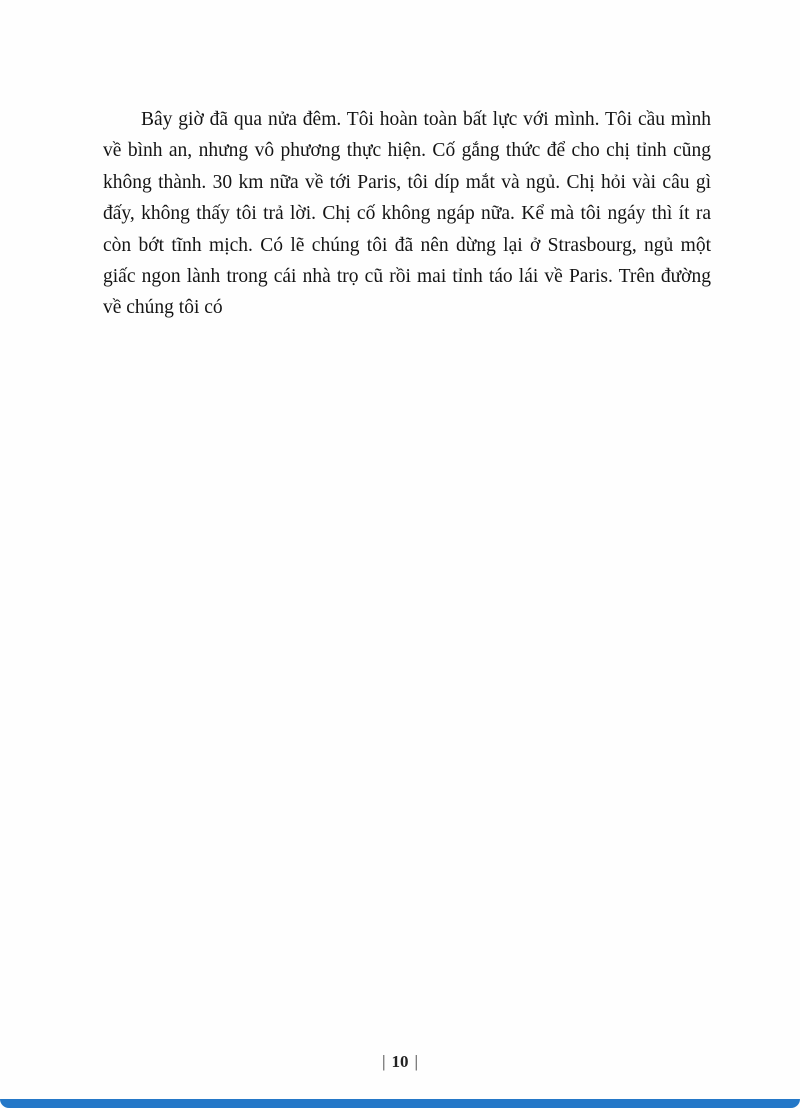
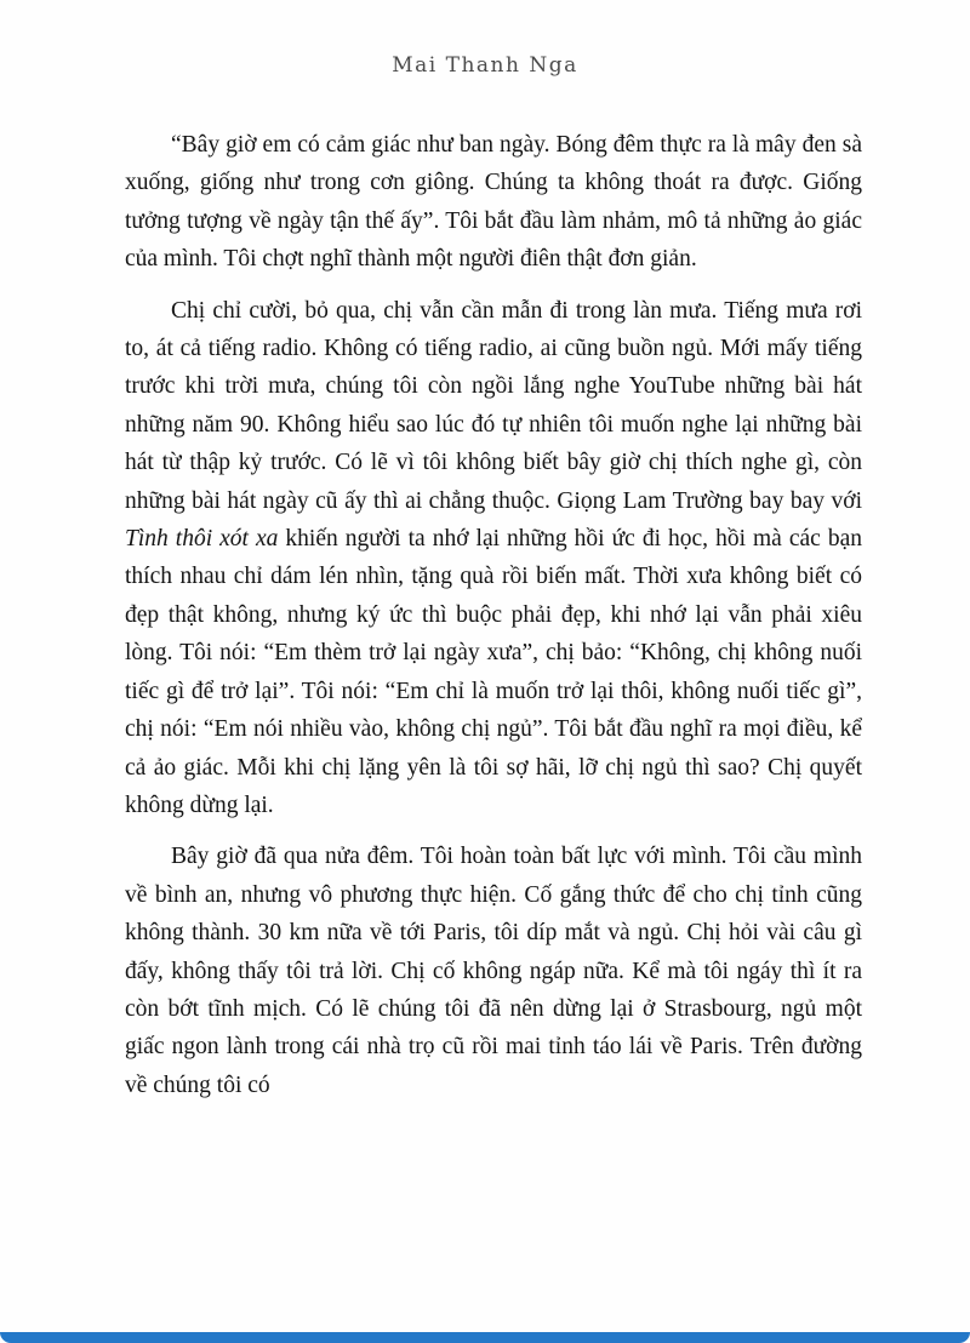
+ Mai Thanh Nga
+ “Bây giờ em có cảm giác như ban ngày. Bóng đêm thực ra là mây đen sà xuống, giống như trong cơn giông. Chúng ta không thoát ra được. Giống tưởng tượng về ngày tận thế ấy”. Tôi bắt đầu làm nhảm, mô tả những ảo giác của mình. Tôi chợt nghĩ thành một người điên thật đơn giản.
+ Chị chỉ cười, bỏ qua, chị vẫn cần mẫn đi trong làn mưa. Tiếng mưa rơi to, át cả tiếng radio. Không có tiếng radio, ai cũng buồn ngủ. Mới mấy tiếng trước khi trời mưa, chúng tôi còn ngồi lắng nghe YouTube những bài hát những năm 90. Không hiểu sao lúc đó tự nhiên tôi muốn nghe lại những bài hát từ thập kỷ trước. Có lẽ vì tôi không biết bây giờ chị thích nghe gì, còn những bài hát ngày cũ ấy thì ai chẳng thuộc. Giọng Lam Trường bay bay với Tình thôi xót xa khiến người ta nhớ lại những hồi ức đi học, hồi mà các bạn thích nhau chỉ dám lén nhìn, tặng quà rồi biến mất. Thời xưa không biết có đẹp thật không, nhưng ký ức thì buộc phải đẹp, khi nhớ lại vẫn phải xiêu lòng. Tôi nói: “Em thèm trở lại ngày xưa”, chị bảo: “Không, chị không nuối tiếc gì để trở lại”. Tôi nói: “Em chỉ là muốn trở lại thôi, không nuối tiếc gì”, chị nói: “Em nói nhiều vào, không chị ngủ”. Tôi bắt đầu nghĩ ra mọi điều, kể cả ảo giác. Mỗi khi chị lặng yên là tôi sợ hãi, lỡ chị ngủ thì sao? Chị quyết không dừng lại.
  Bây giờ đã qua nửa đêm. Tôi hoàn toàn bất lực với mình. Tôi cầu mình về bình an, nhưng vô phương thực hiện. Cố gắng thức để cho chị tỉnh cũng không thành. 30 km nữa về tới Paris, tôi díp mắt và ngủ. Chị hỏi vài câu gì đấy, không thấy tôi trả lời. Chị cố không ngáp nữa. Kể mà tôi ngáy thì ít ra còn bớt tĩnh mịch. Có lẽ chúng tôi đã nên dừng lại ở Strasbourg, ngủ một giấc ngon lành trong cái nhà trọ cũ rồi mai tỉnh táo lái về Paris. Trên đường về chúng tôi có
- | 10 |
